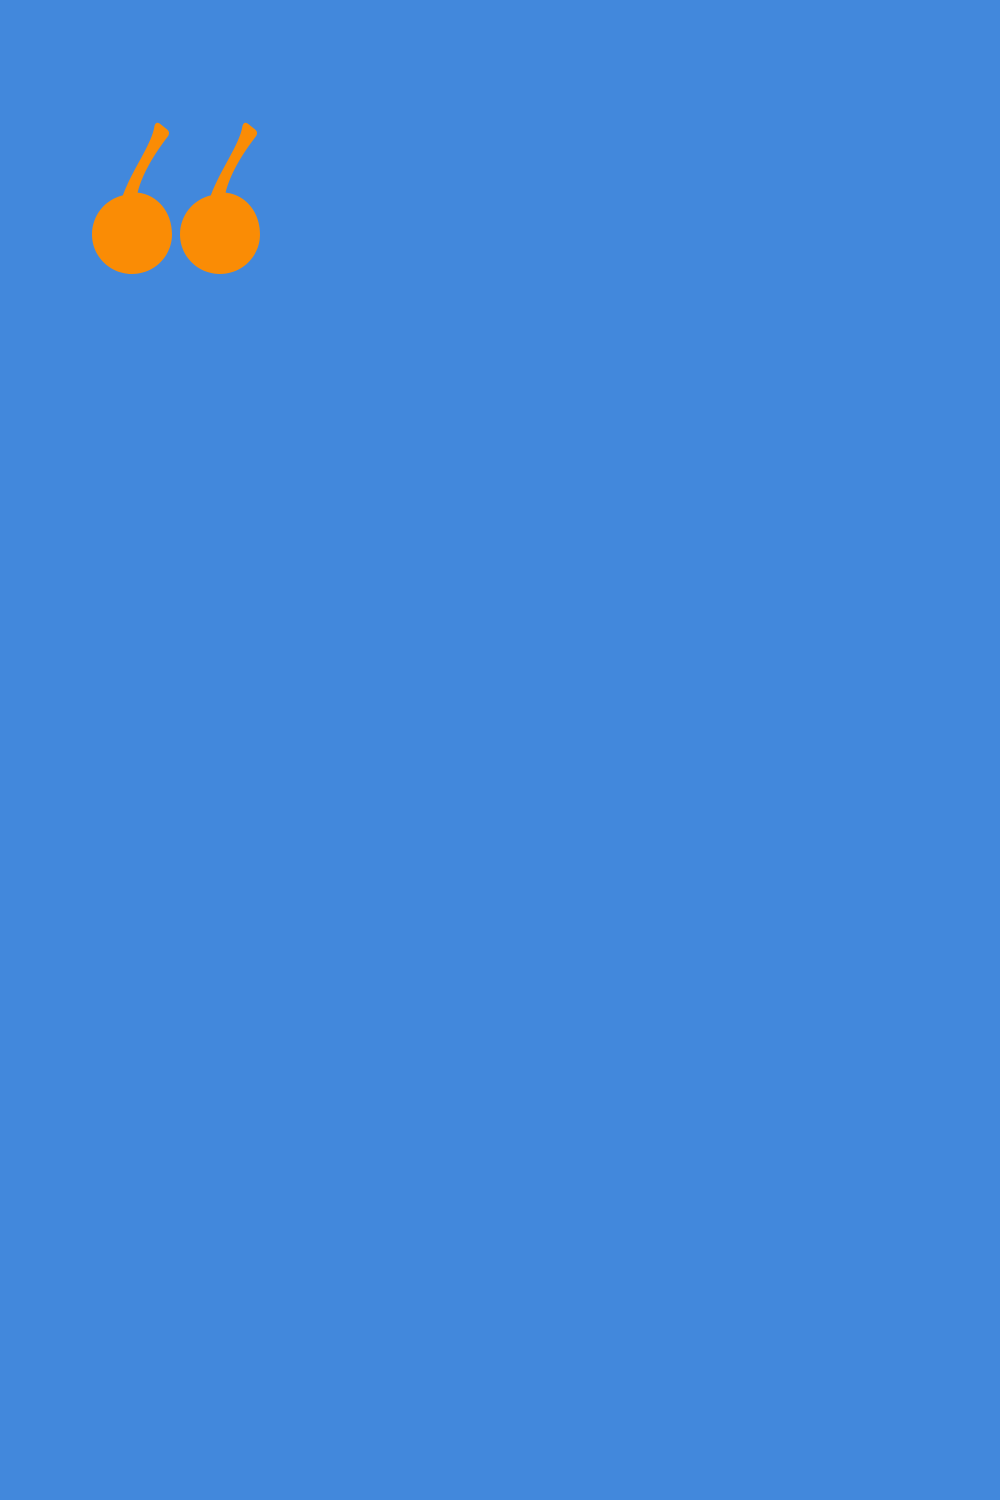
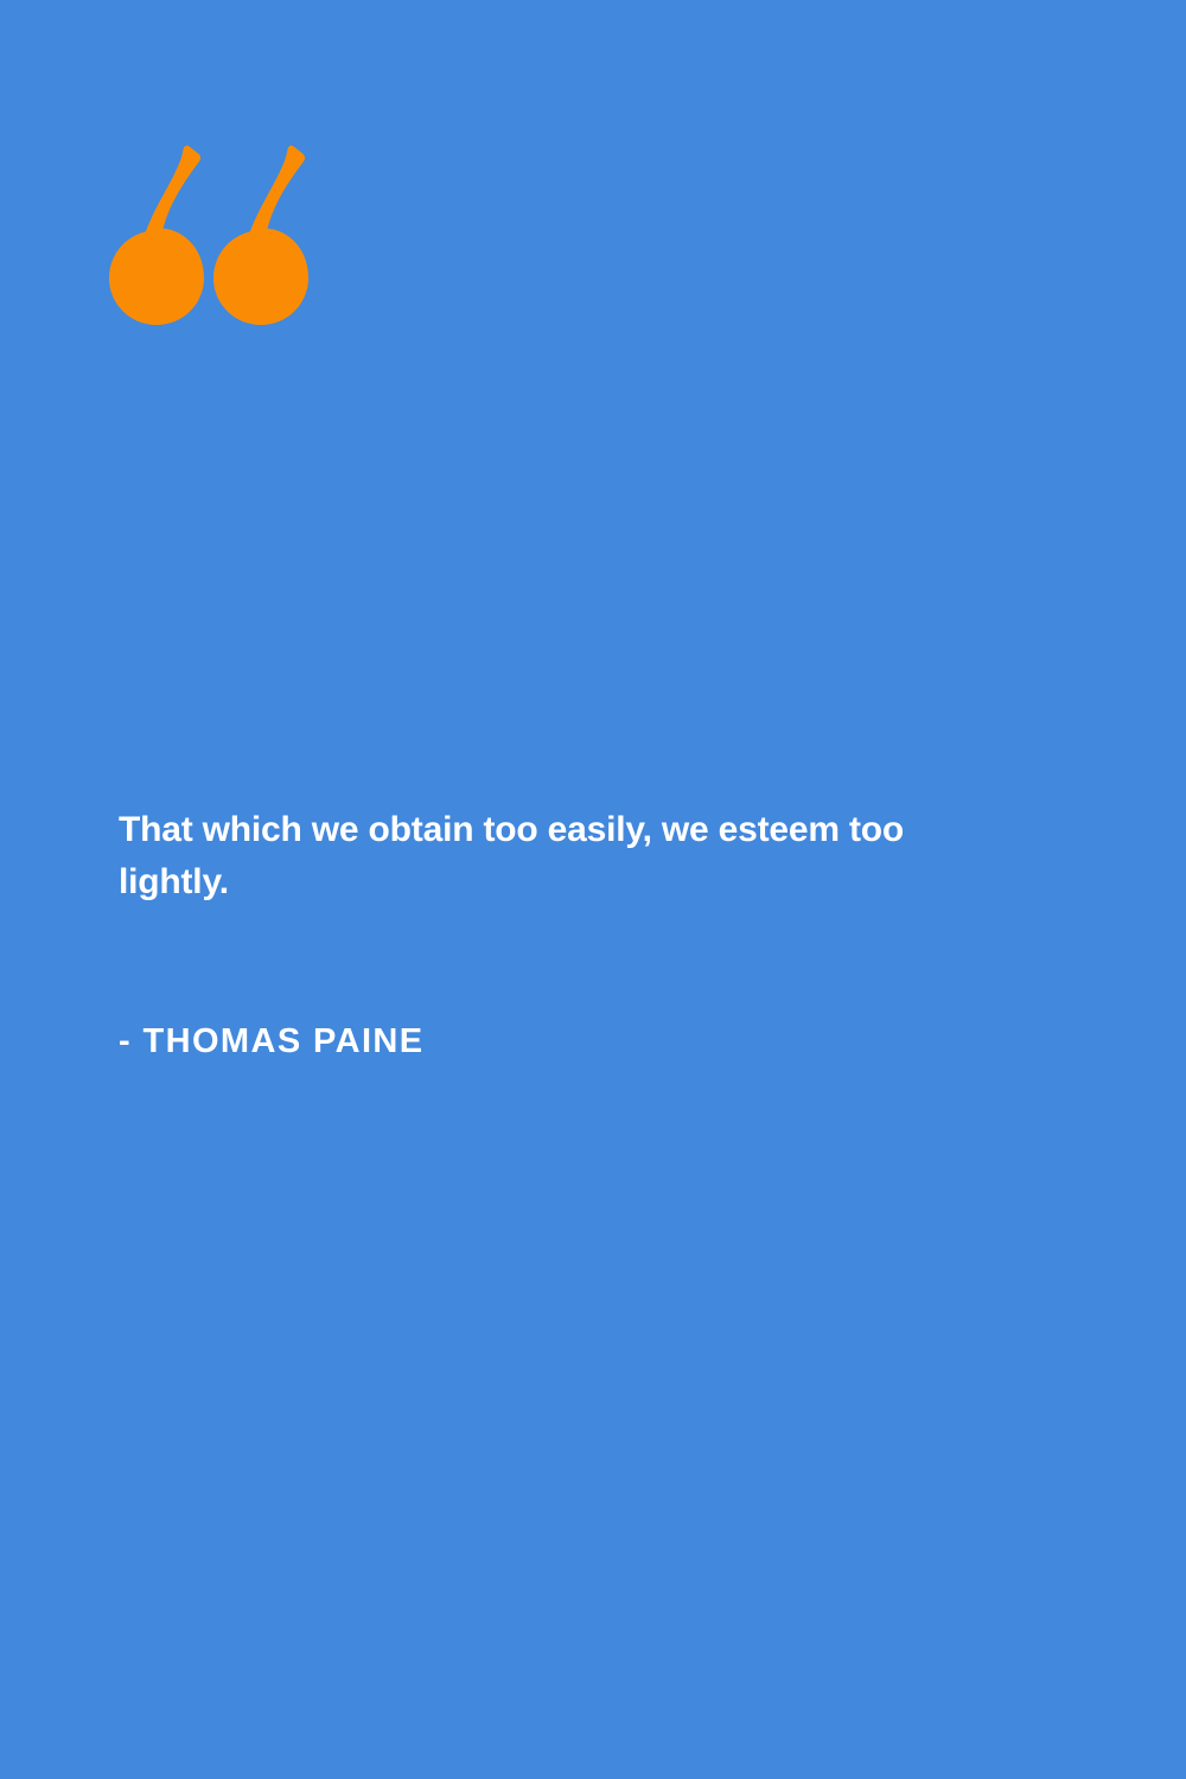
+ That which we obtain too easily, we esteem too lightly.
+ - THOMAS PAINE
